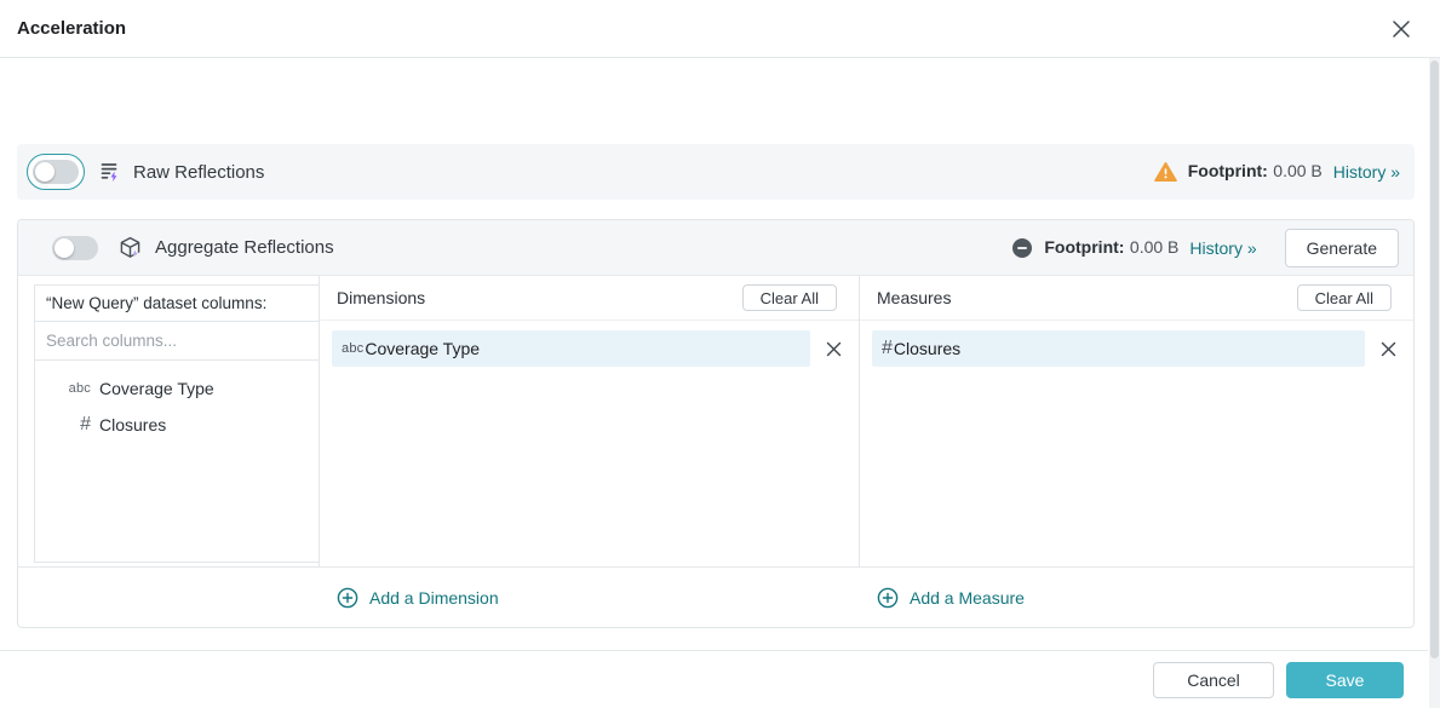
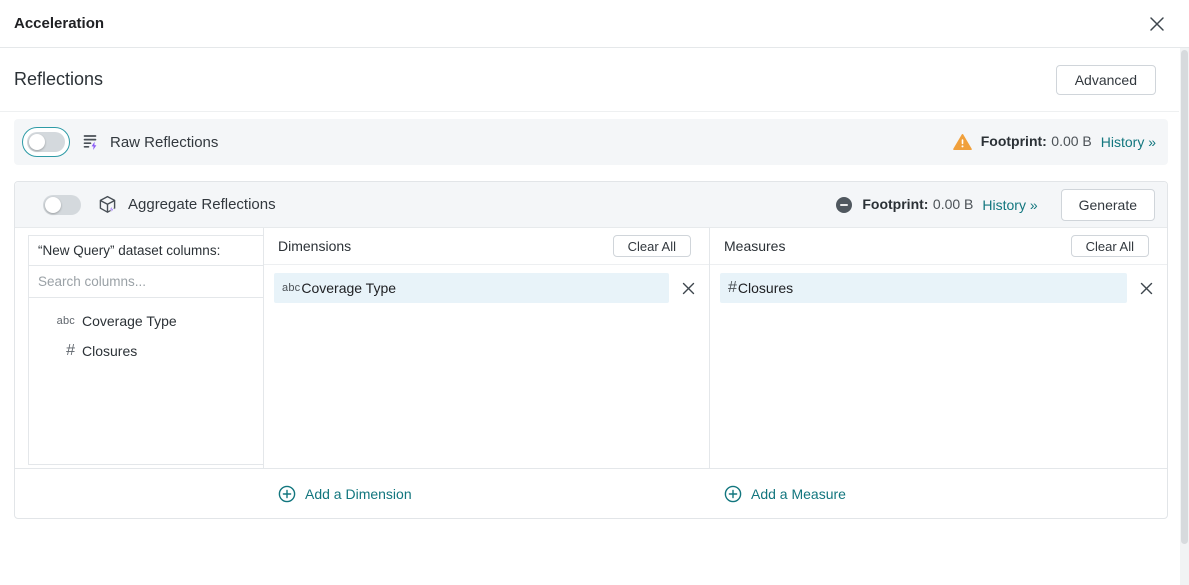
  Acceleration
+ Reflections
+ Advanced
  Raw Reflections
  Footprint: 0.00 B
  History »
  Aggregate Reflections
  Footprint: 0.00 B
  History »
  Generate
  “New Query” dataset columns:
  Search columns...
  abc
  Coverage Type
  #
  Closures
  Dimensions
  Clear All
  abc
  Coverage Type
  Measures
  Clear All
  #
  Closures
  Add a Dimension
  Add a Measure
- Cancel
- Save
